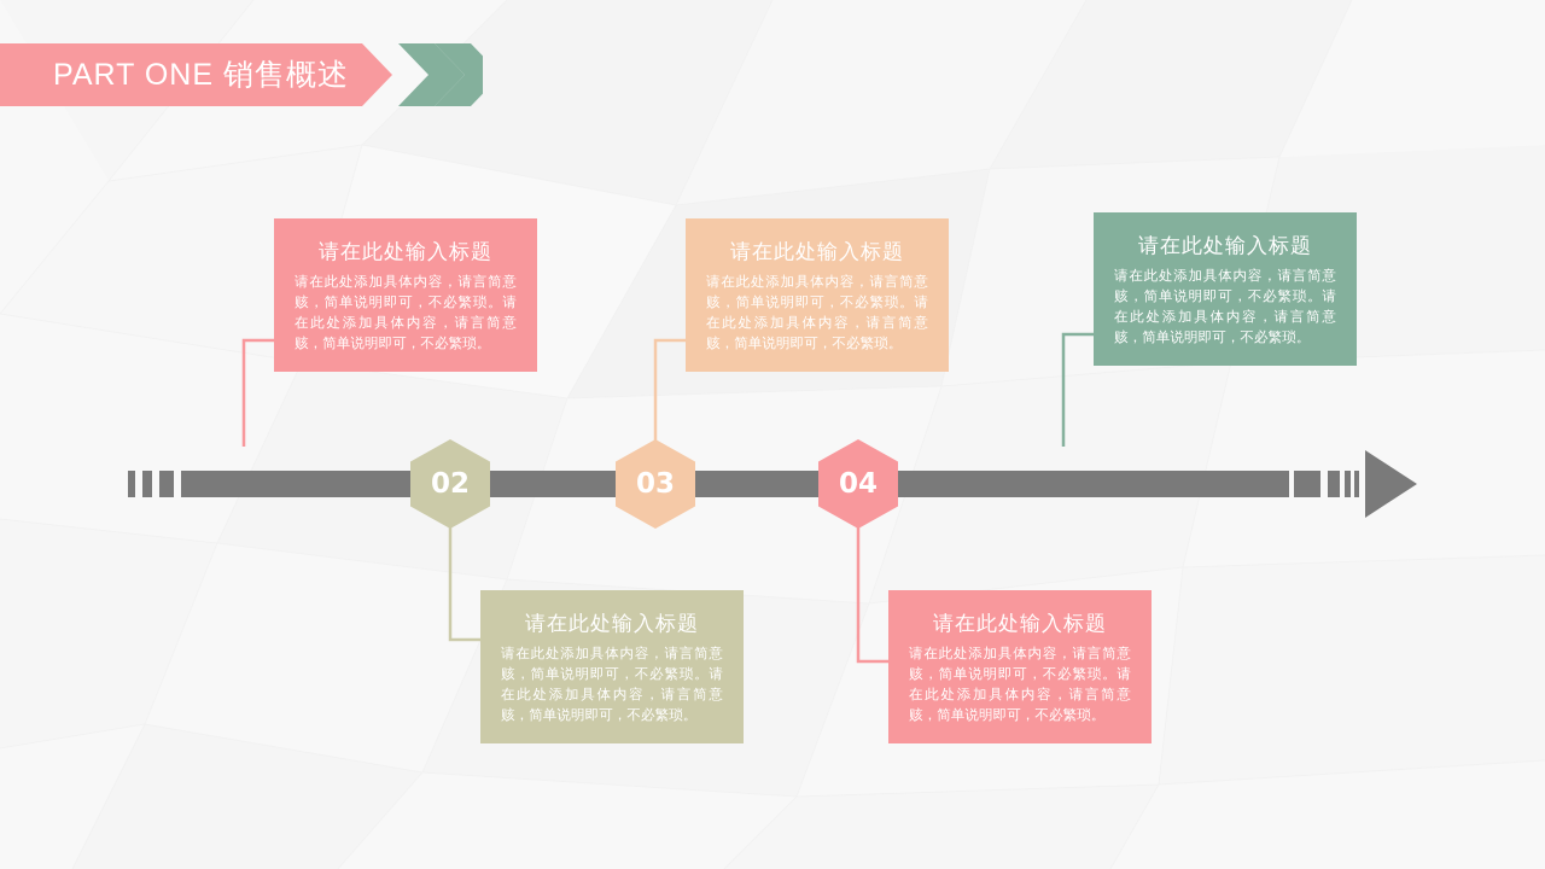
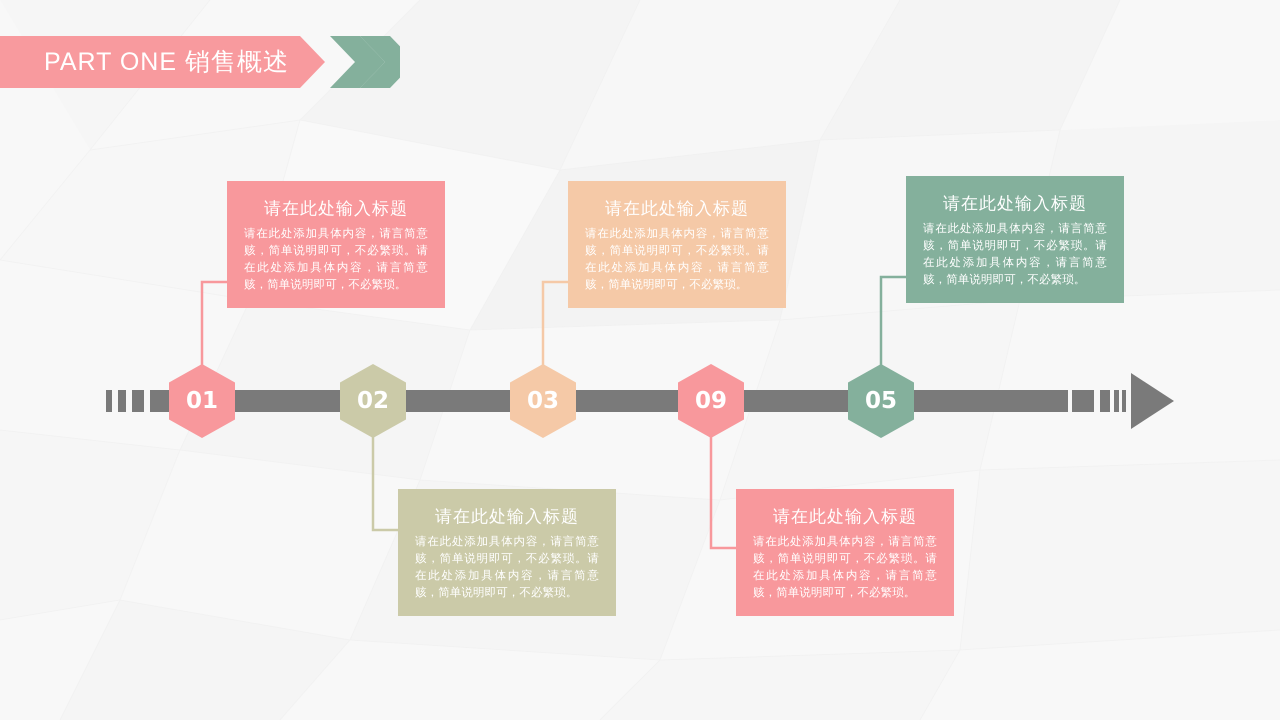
  PART ONE 销售概述
+ 01
  02
  03
- 04
+ 09
+ 05
  请在此处输入标题
  请在此处添加具体内容，请言简意赅，简单说明即可，不必繁琐。请在此处添加具体内容，请言简意赅，简单说明即可，不必繁琐。
  请在此处输入标题
  请在此处添加具体内容，请言简意赅，简单说明即可，不必繁琐。请在此处添加具体内容，请言简意赅，简单说明即可，不必繁琐。
  请在此处输入标题
  请在此处添加具体内容，请言简意赅，简单说明即可，不必繁琐。请在此处添加具体内容，请言简意赅，简单说明即可，不必繁琐。
  请在此处输入标题
  请在此处添加具体内容，请言简意赅，简单说明即可，不必繁琐。请在此处添加具体内容，请言简意赅，简单说明即可，不必繁琐。
  请在此处输入标题
  请在此处添加具体内容，请言简意赅，简单说明即可，不必繁琐。请在此处添加具体内容，请言简意赅，简单说明即可，不必繁琐。
